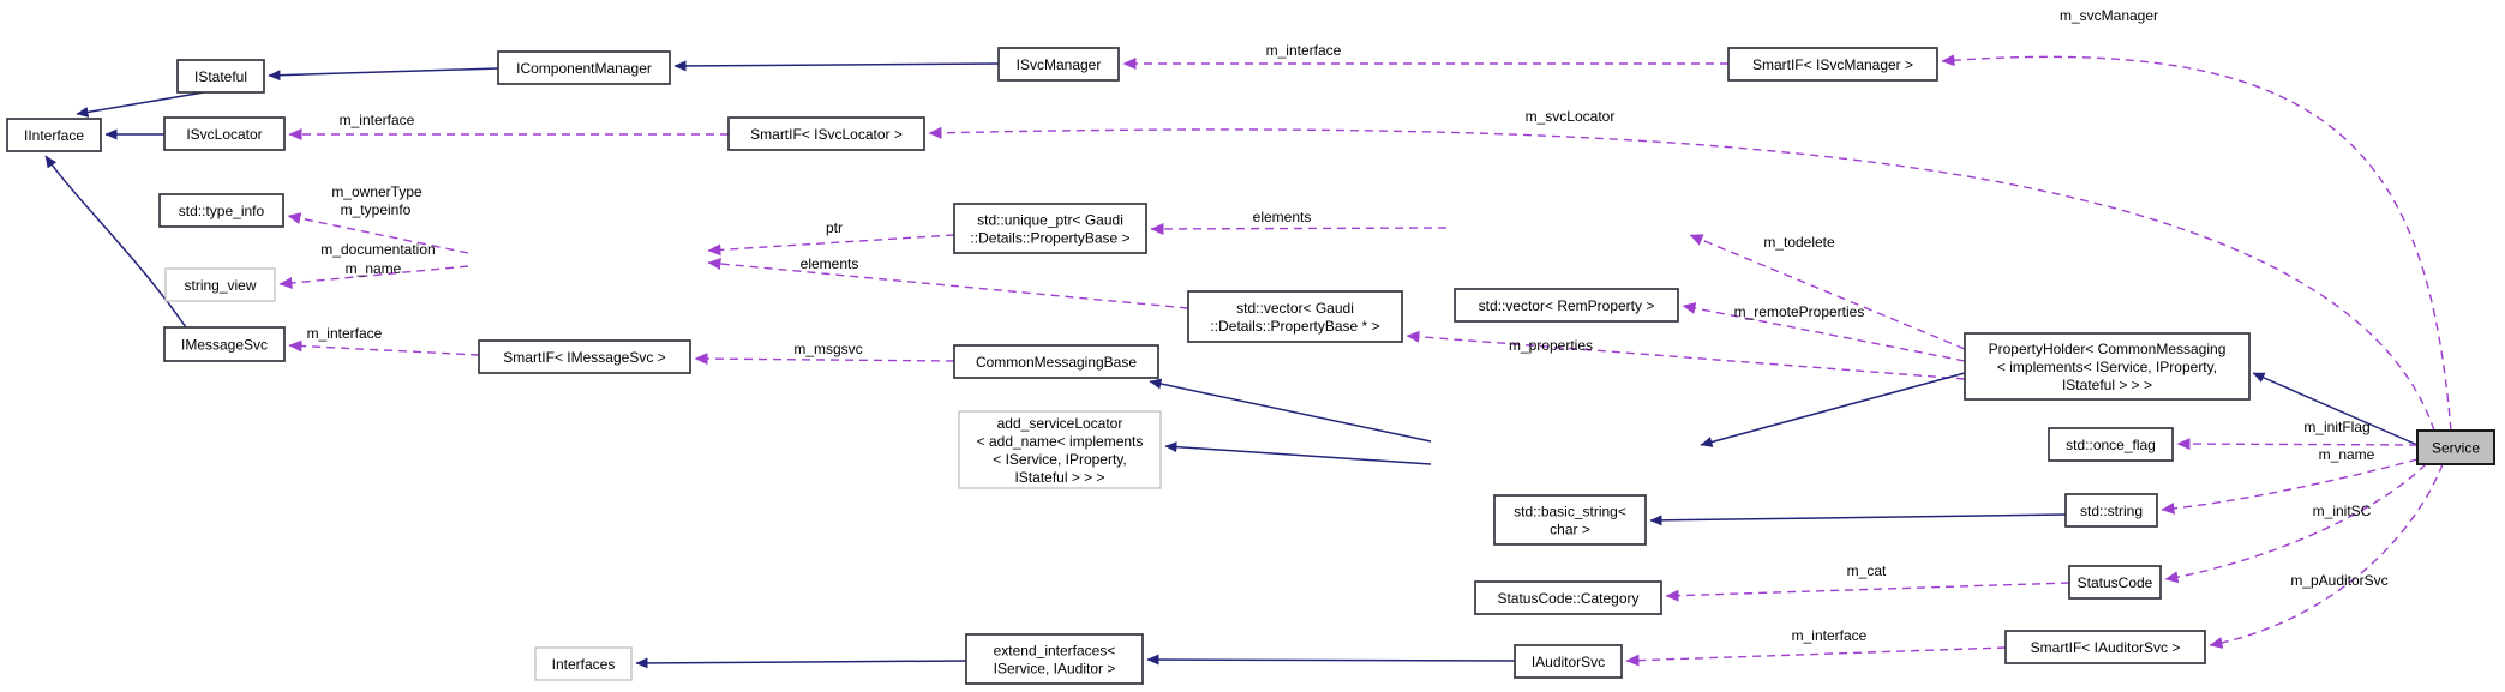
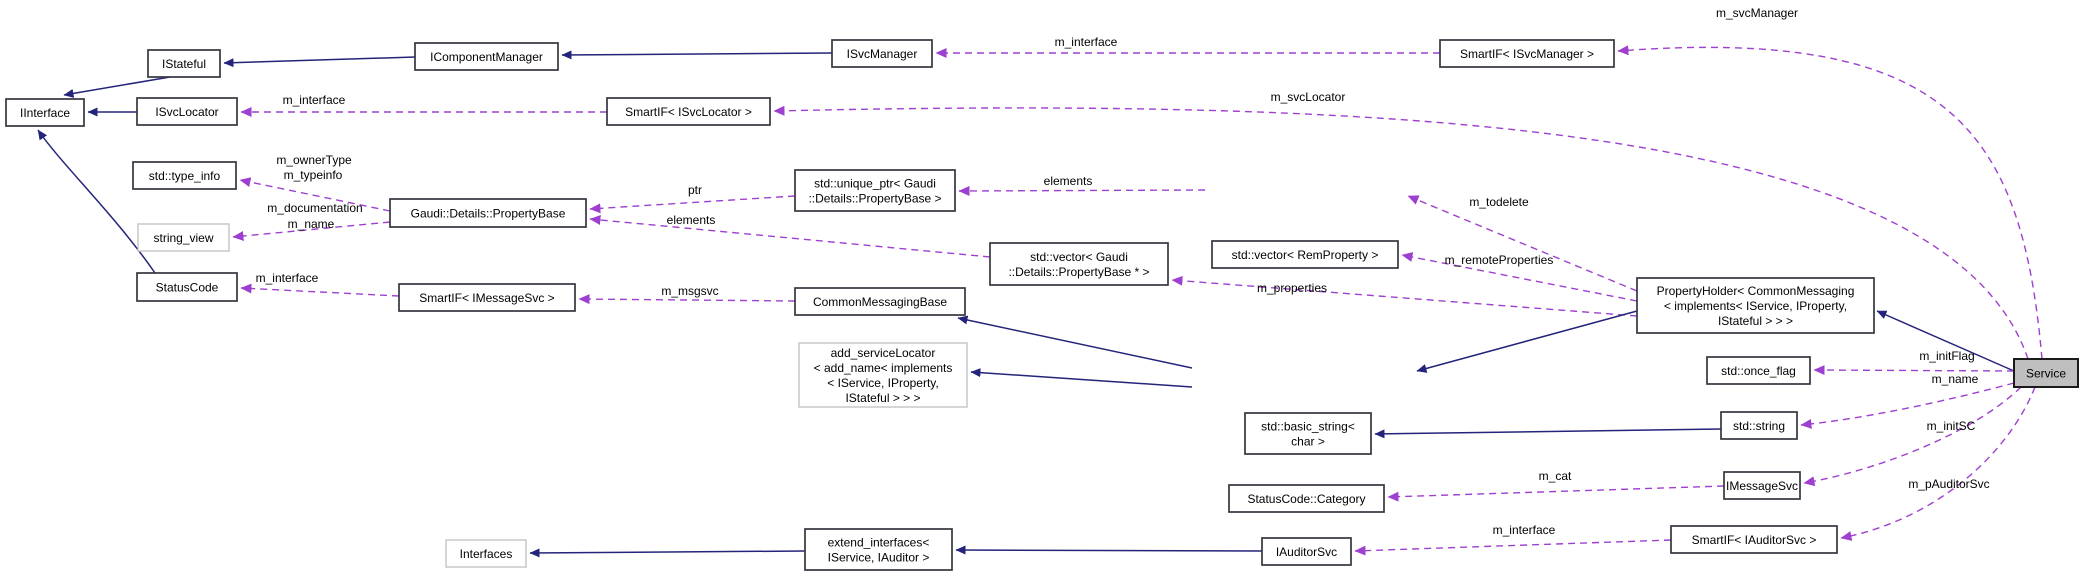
  IStateful
  IComponentManager
  ISvcManager
  SmartIF< ISvcManager >
  IInterface
  ISvcLocator
  SmartIF< ISvcLocator >
  std::type_info
  string_view
+ Gaudi::Details::PropertyBase
  std::unique_ptr< Gaudi
  ::Details::PropertyBase >
  std::vector< RemProperty >
  std::vector< Gaudi
  ::Details::PropertyBase * >
  PropertyHolder< CommonMessaging
  < implements< IService, IProperty,
  IStateful > > >
- IMessageSvc
+ StatusCode
  SmartIF< IMessageSvc >
  CommonMessagingBase
  add_serviceLocator
  < add_name< implements
  < IService, IProperty,
  IStateful > > >
  std::once_flag
  Service
  std::basic_string<
  char >
  std::string
  StatusCode::Category
- StatusCode
+ IMessageSvc
  Interfaces
  extend_interfaces<
  IService, IAuditor >
  IAuditorSvc
  SmartIF< IAuditorSvc >
  m_interface
  m_svcManager
  m_interface
  m_svcLocator
  m_ownerType
  m_typeinfo
  m_documentation
  m_name
  ptr
  elements
  elements
  m_todelete
  m_remoteProperties
  m_properties
  m_interface
  m_msgsvc
  m_initFlag
  m_name
  m_initSC
  m_cat
  m_pAuditorSvc
  m_interface
